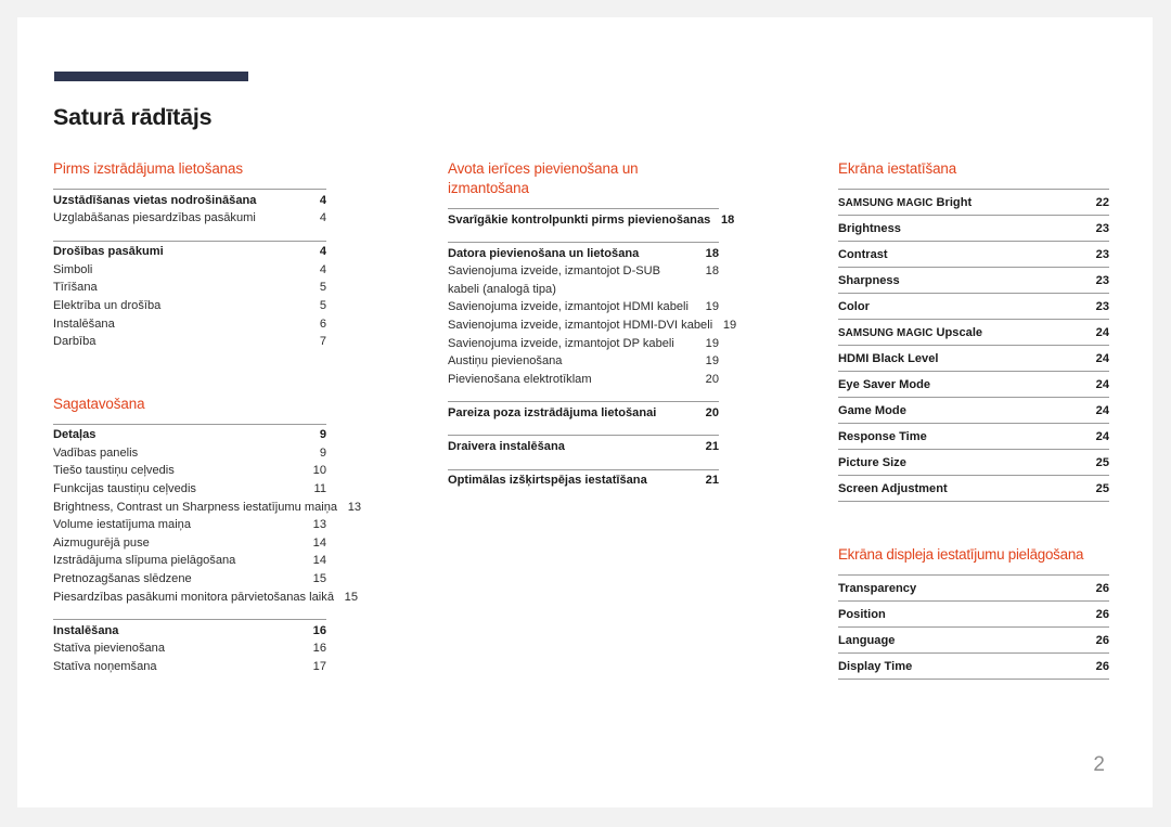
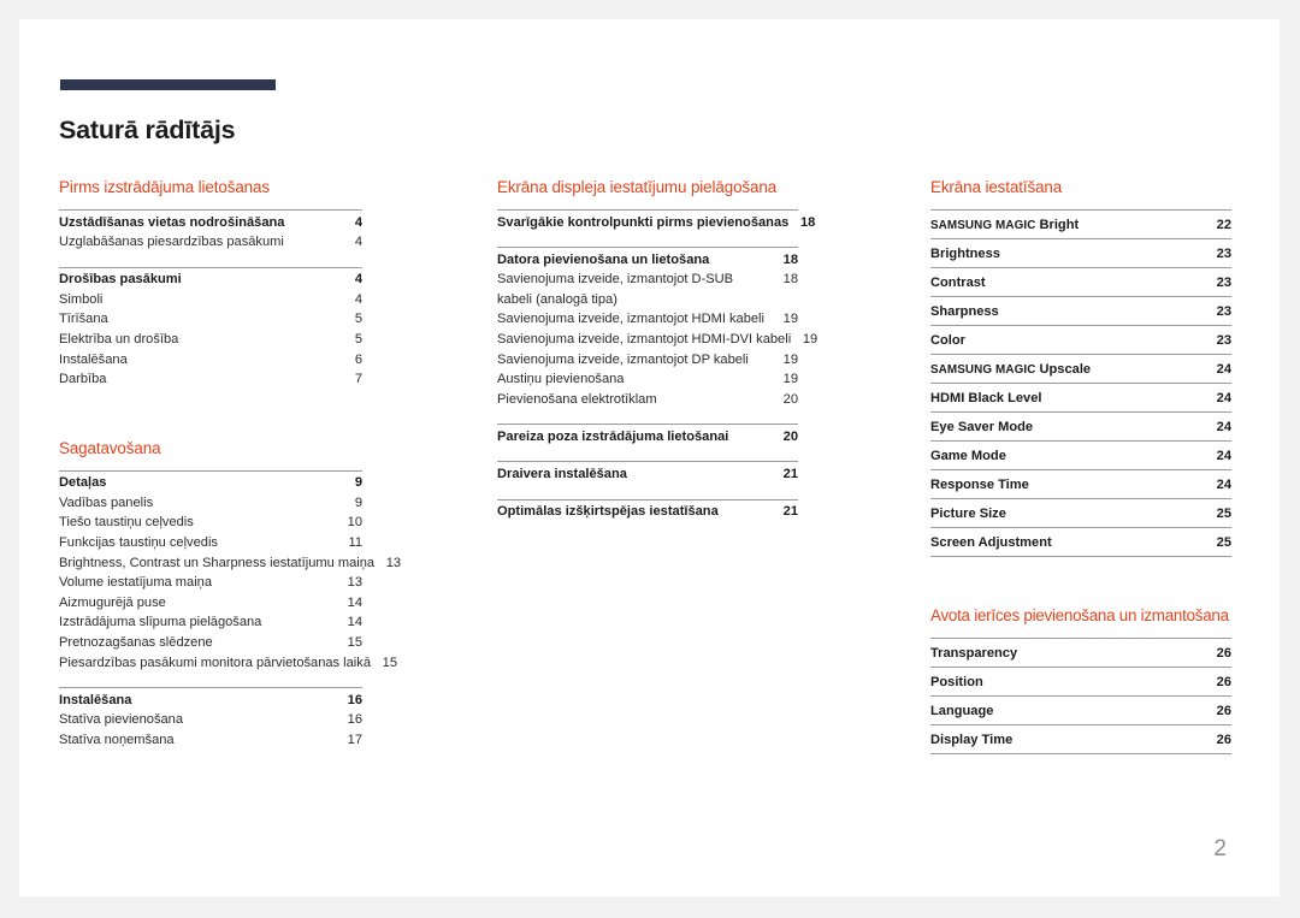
  Saturā rādītājs
  Pirms izstrādājuma lietošanas
  Uzstādīšanas vietas nodrošināšana
  4
  Uzglabāšanas piesardzības pasākumi
  4
  Drošības pasākumi
  4
  Simboli
  4
  Tīrīšana
  5
  Elektrība un drošība
  5
  Instalēšana
  6
  Darbība
  7
  Sagatavošana
  Detaļas
  9
  Vadības panelis
  9
  Tiešo taustiņu ceļvedis
  10
  Funkcijas taustiņu ceļvedis
  11
  Brightness, Contrast un Sharpness iestatījumu maiņa
  13
  Volume iestatījuma maiņa
  13
  Aizmugurējā puse
  14
  Izstrādājuma slīpuma pielāgošana
  14
  Pretnozagšanas slēdzene
  15
  Piesardzības pasākumi monitora pārvietošanas laikā
  15
  Instalēšana
  16
  Statīva pievienošana
  16
  Statīva noņemšana
  17
- Avota ierīces pievienošana un izmantošana
+ Ekrāna displeja iestatījumu pielāgošana
  Svarīgākie kontrolpunkti pirms pievienošanas
  18
  Datora pievienošana un lietošana
  18
  Savienojuma izveide, izmantojot D-SUB kabeli (analogā tipa)
  18
  Savienojuma izveide, izmantojot HDMI kabeli
  19
  Savienojuma izveide, izmantojot HDMI-DVI kabeli
  19
  Savienojuma izveide, izmantojot DP kabeli
  19
  Austiņu pievienošana
  19
  Pievienošana elektrotīklam
  20
  Pareiza poza izstrādājuma lietošanai
  20
  Draivera instalēšana
  21
  Optimālas izšķirtspējas iestatīšana
  21
  Ekrāna iestatīšana
  SAMSUNG MAGIC Bright
  22
  Brightness
  23
  Contrast
  23
  Sharpness
  23
  Color
  23
  SAMSUNG MAGIC Upscale
  24
  HDMI Black Level
  24
  Eye Saver Mode
  24
  Game Mode
  24
  Response Time
  24
  Picture Size
  25
  Screen Adjustment
  25
- Ekrāna displeja iestatījumu pielāgošana
+ Avota ierīces pievienošana un izmantošana
  Transparency
  26
  Position
  26
  Language
  26
  Display Time
  26
  2
